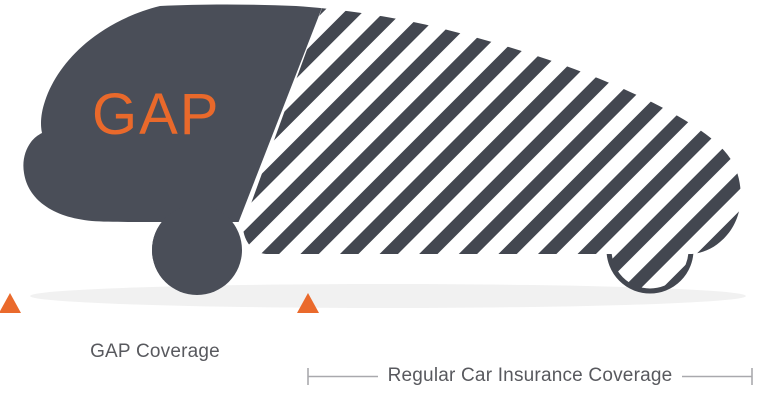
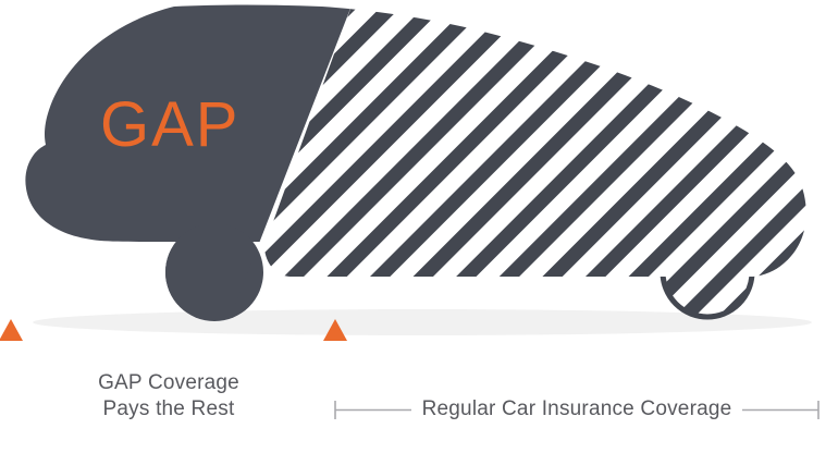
  GAP
  GAP Coverage
+ Pays the Rest
  Regular Car Insurance Coverage
